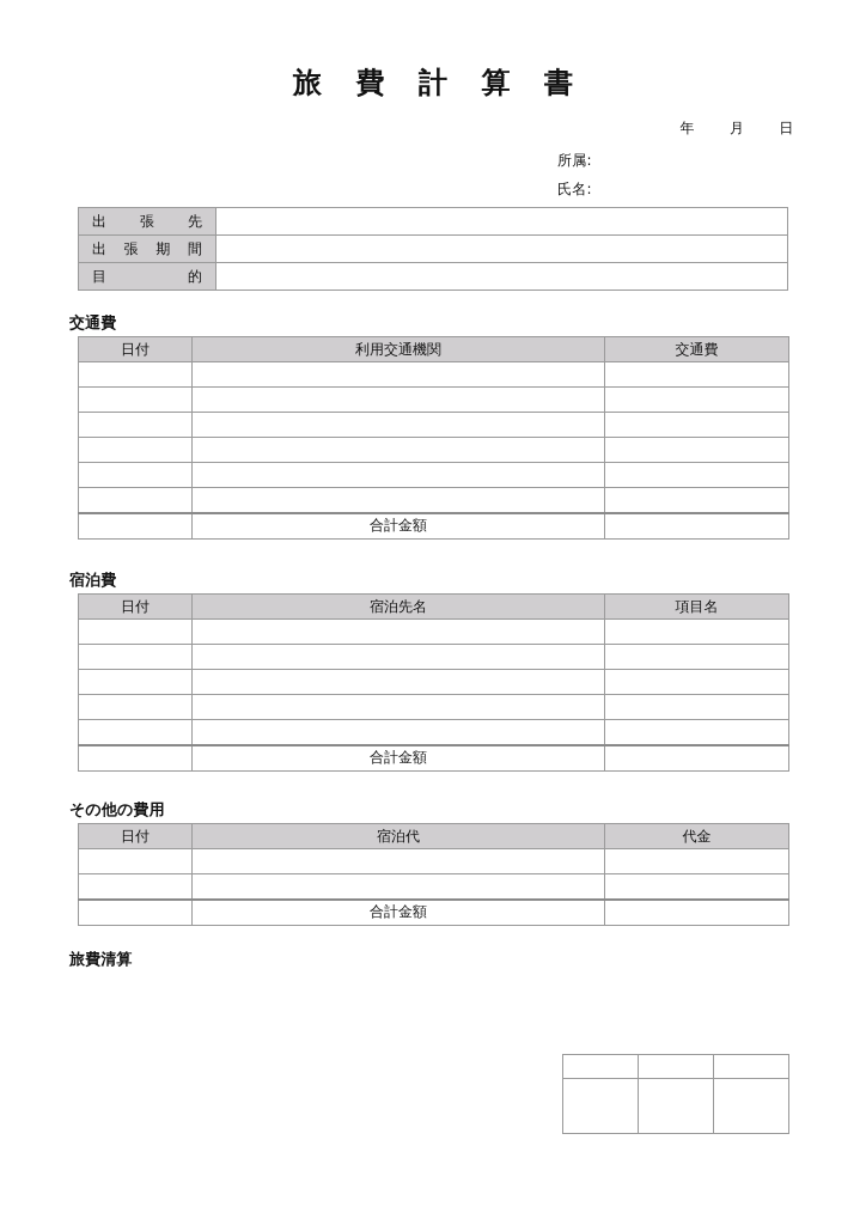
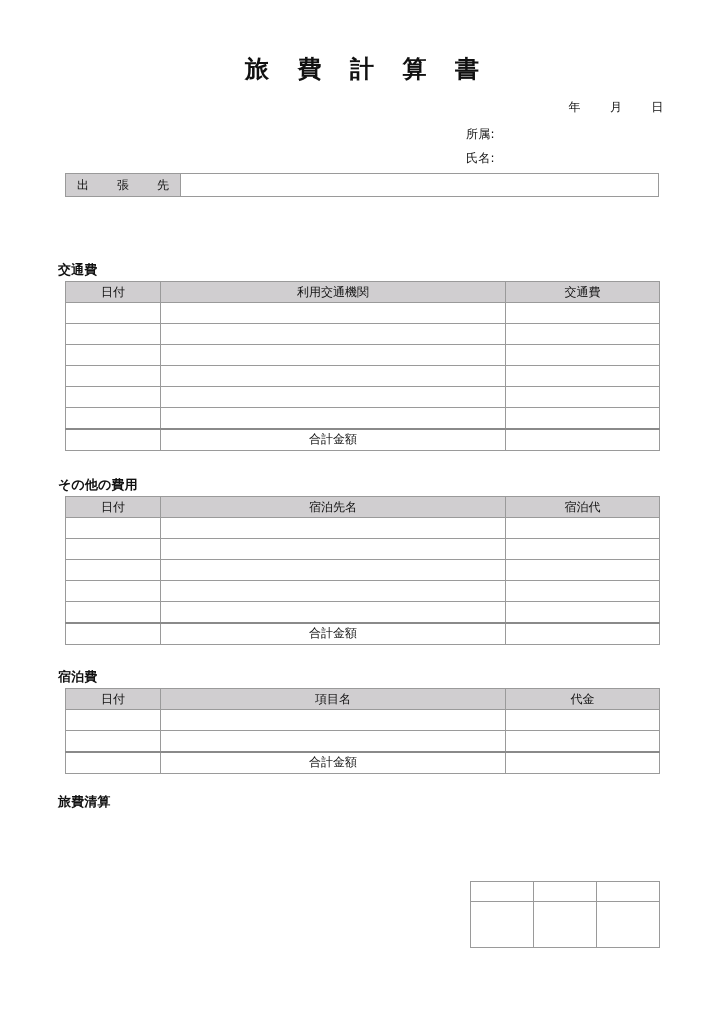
  旅 費 計 算 書
  年 月 日
  所属:
  氏名:
  出張先
- 出張期間
- 目的
  交通費
  日付	利用交通機関	交通費
  	合計金額
- 宿泊費
+ その他の費用
- 日付	宿泊先名	項目名
+ 日付	宿泊先名	宿泊代
  	合計金額
- その他の費用
+ 宿泊費
- 日付	宿泊代	代金
+ 日付	項目名	代金
  	合計金額
  旅費清算
